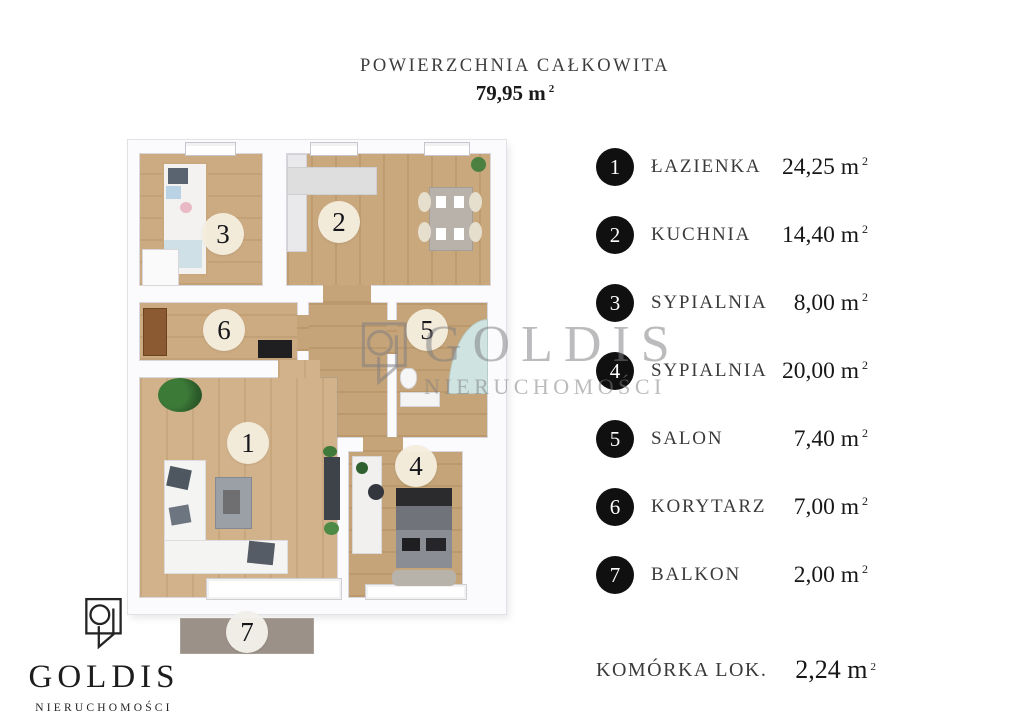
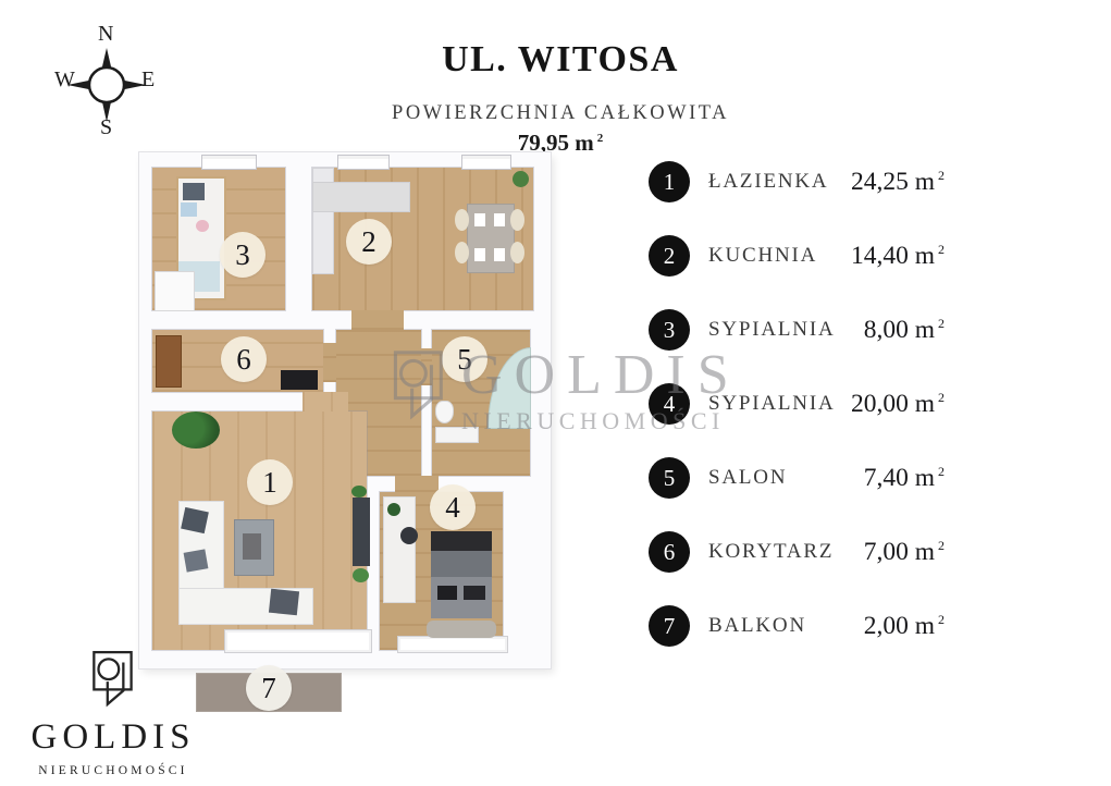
+ N
+ S
+ W
+ E
+ UL. WITOSA
  POWIERZCHNIA CAŁKOWITA
  79,95 m 2
  1
  2
  3
  4
  5
  6
  7
  1
  ŁAZIENKA
  24,25 m 2
  2
  KUCHNIA
  14,40 m 2
  3
  SYPIALNIA
  8,00 m 2
  4
  SYPIALNIA
  20,00 m 2
  5
  SALON
  7,40 m 2
  6
  KORYTARZ
  7,00 m 2
  7
  BALKON
  2,00 m 2
- KOMÓRKA LOK.
- 2,24 m 2
  GOLDIS
  NIERUCHOMOŚCI
  GOLDIS
  NIERUCHOMOŚCI
